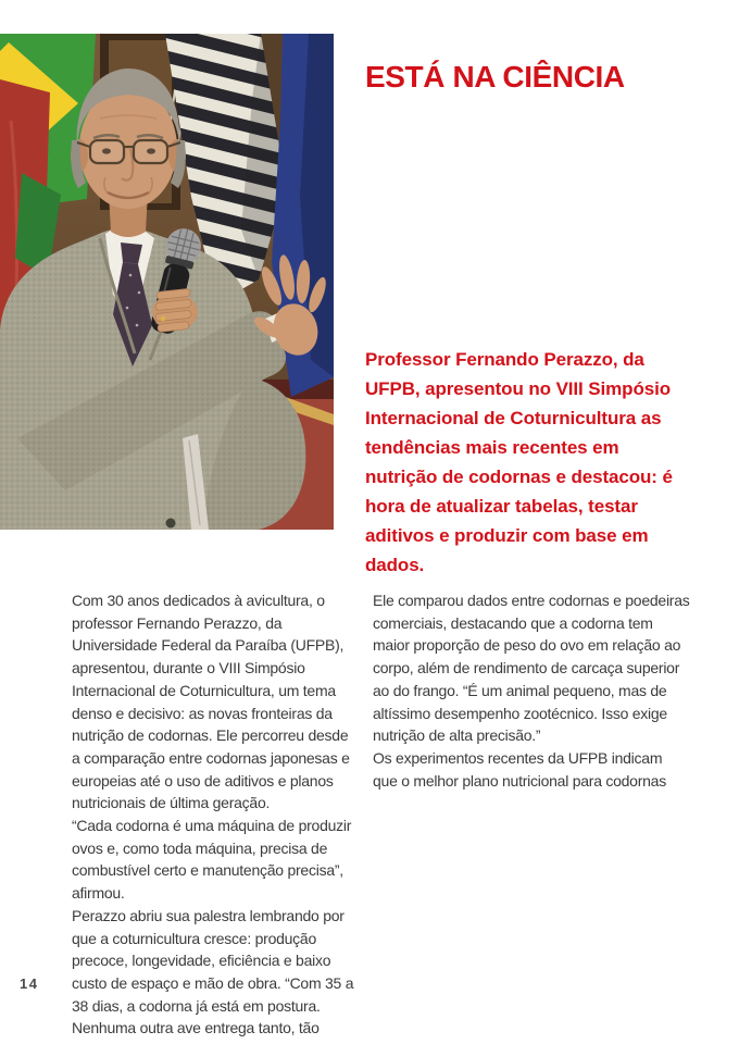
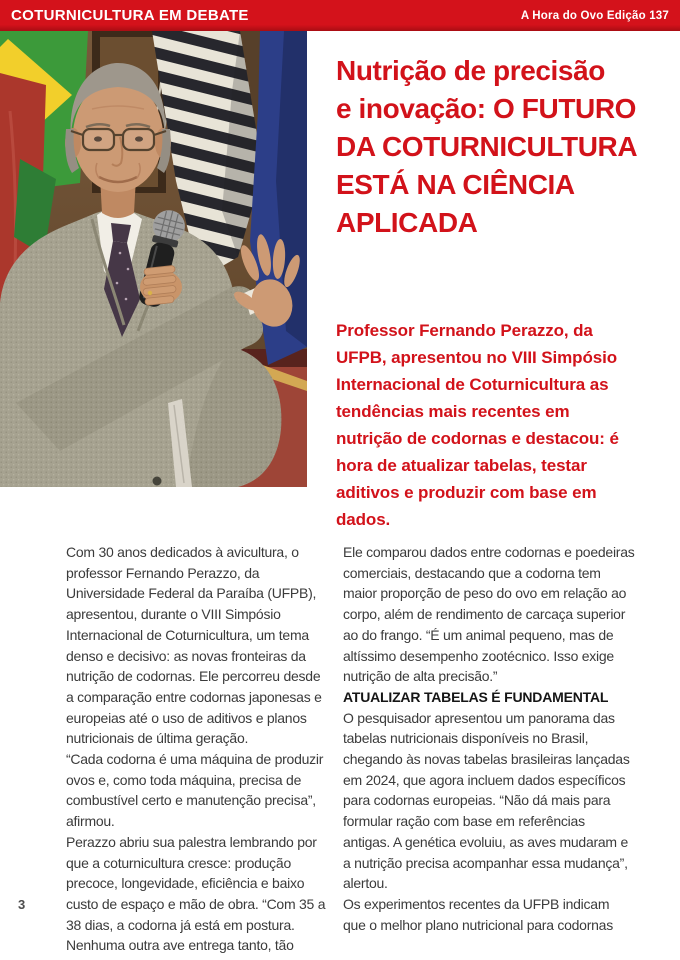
+ COTURNICULTURA EM DEBATE
+ A Hora do Ovo Edição 137
+ Nutrição de precisão
+ e inovação: O FUTURO
+ DA COTURNICULTURA
  ESTÁ NA CIÊNCIA
+ APLICADA
  Professor Fernando Perazzo, da UFPB, apresentou no VIII Simpósio Internacional de Coturnicultura as tendências mais recentes em nutrição de codornas e destacou: é hora de atualizar tabelas, testar aditivos e produzir com base em dados.
  Com 30 anos dedicados à avicultura, o professor Fernando Perazzo, da Universidade Federal da Paraíba (UFPB), apresentou, durante o VIII Simpósio Internacional de Coturnicultura, um tema denso e decisivo: as novas fronteiras da nutrição de codornas. Ele percorreu desde a comparação entre codornas japonesas e europeias até o uso de aditivos e planos nutricionais de última geração.
  “Cada codorna é uma máquina de produzir ovos e, como toda máquina, precisa de combustível certo e manutenção precisa”, afirmou.
  Perazzo abriu sua palestra lembrando por que a coturnicultura cresce: produção precoce, longevidade, eficiência e baixo custo de espaço e mão de obra. “Com 35 a 38 dias, a codorna já está em postura. Nenhuma outra ave entrega tanto, tão
  Ele comparou dados entre codornas e poedeiras comerciais, destacando que a codorna tem maior proporção de peso do ovo em relação ao corpo, além de rendimento de carcaça superior ao do frango. “É um animal pequeno, mas de altíssimo desempenho zootécnico. Isso exige nutrição de alta precisão.”
+ ATUALIZAR TABELAS É FUNDAMENTAL
+ O pesquisador apresentou um panorama das tabelas nutricionais disponíveis no Brasil, chegando às novas tabelas brasileiras lançadas em 2024, que agora incluem dados específicos para codornas europeias. “Não dá mais para formular ração com base em referências antigas. A genética evoluiu, as aves mudaram e a nutrição precisa acompanhar essa mudança”, alertou.
  Os experimentos recentes da UFPB indicam que o melhor plano nutricional para codornas
- 14
+ 3
